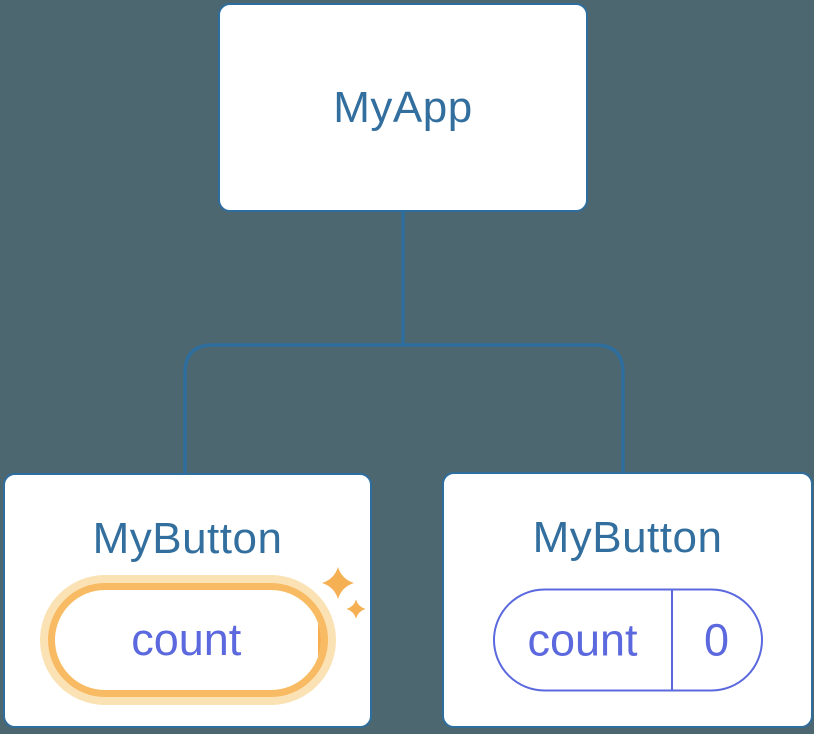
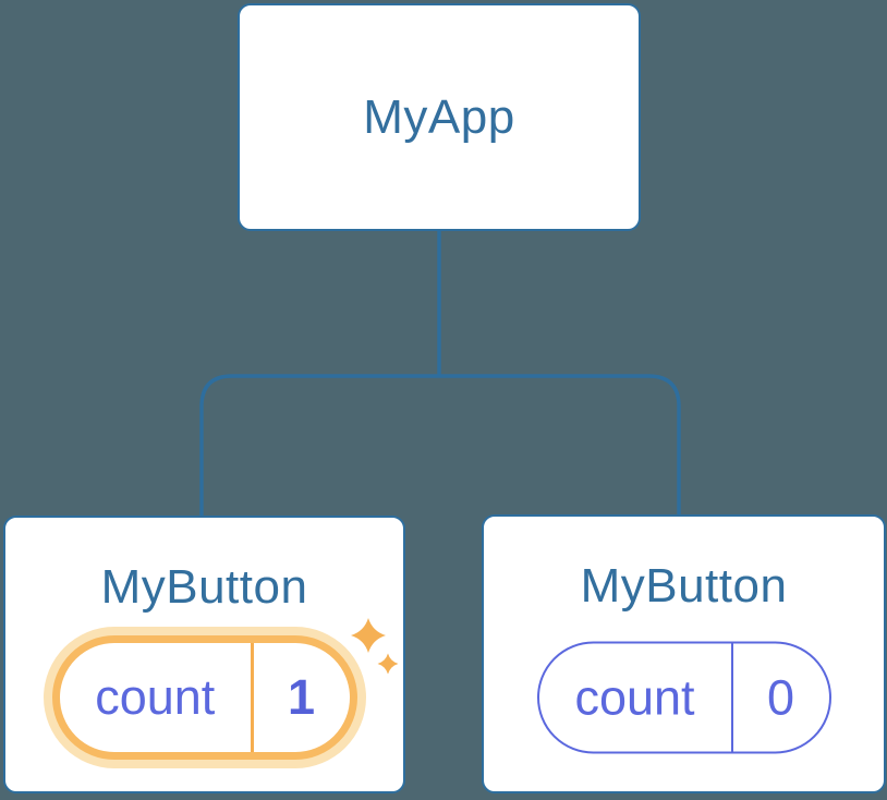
  MyApp
  MyButton
  count
+ 1
  MyButton
  count
  0
